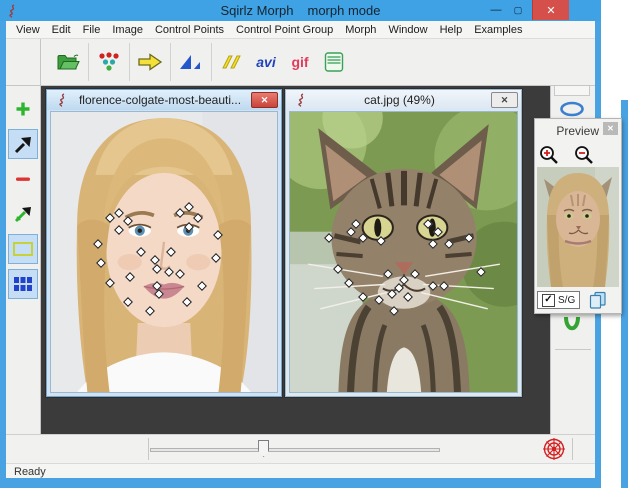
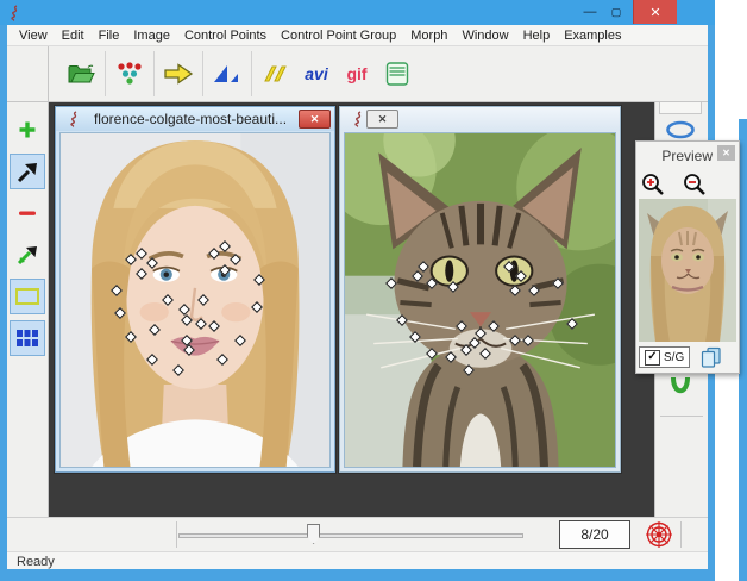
- Sqirlz Morph morph mode
  —
  ▢
  ✕
  View
  Edit
  File
  Image
  Control Points
  Control Point Group
  Morph
  Window
  Help
  Examples
  avi
  gif
  florence-colgate-most-beauti...
  ✕
- cat.jpg (49%)
  ✕
+ 8/20
  Ready
  Preview
  ✕
  ✓
  S/G
